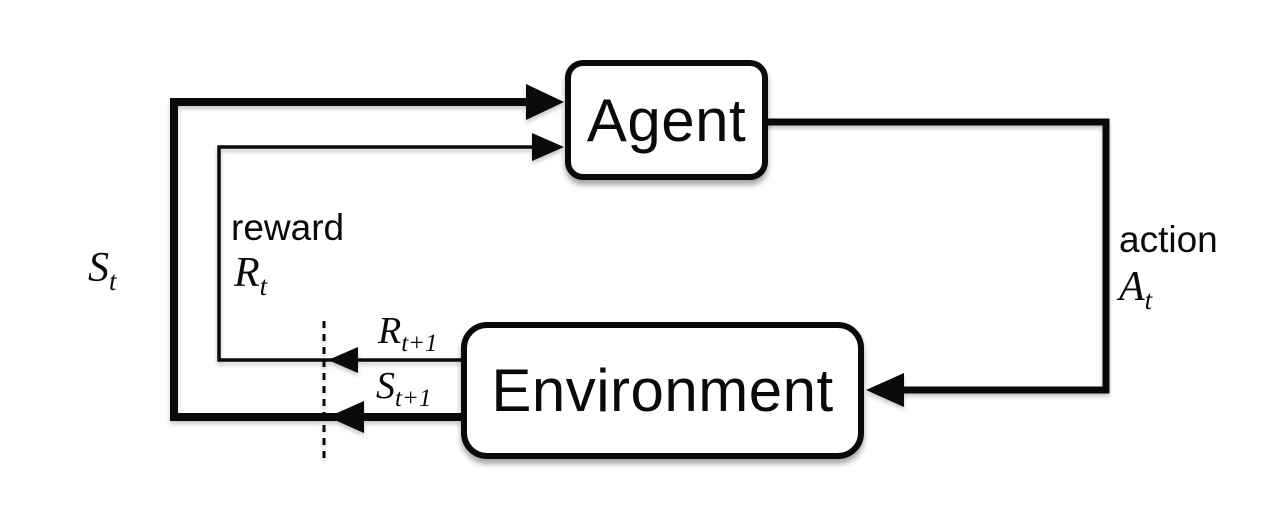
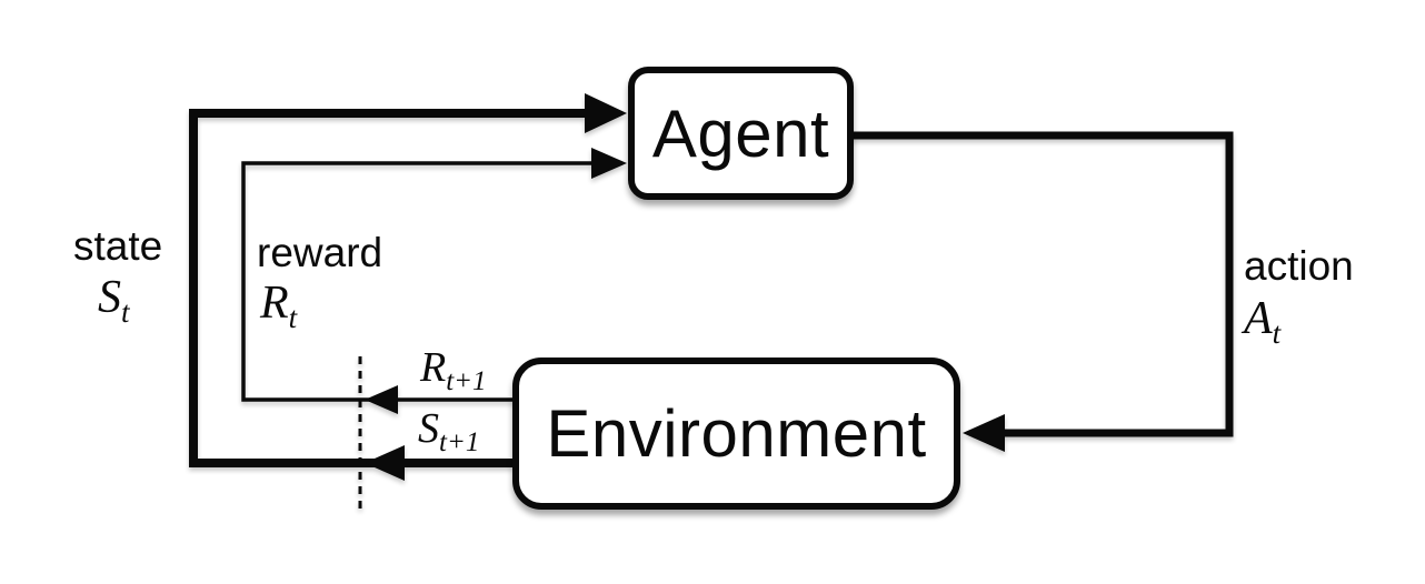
  Agent
  Environment
+ state
  St
  reward
  Rt
  action
  At
  Rt+1
  St+1
